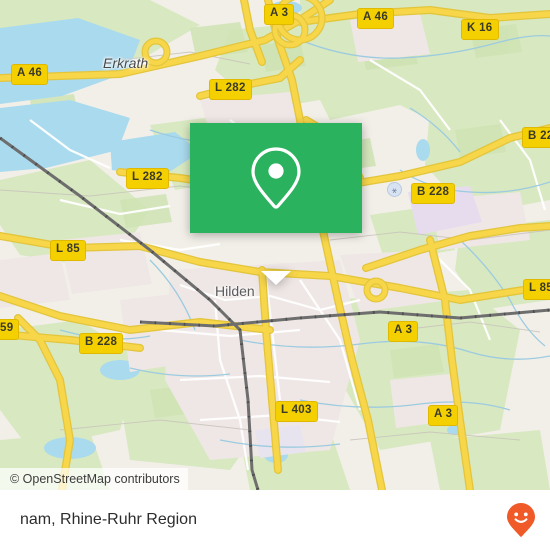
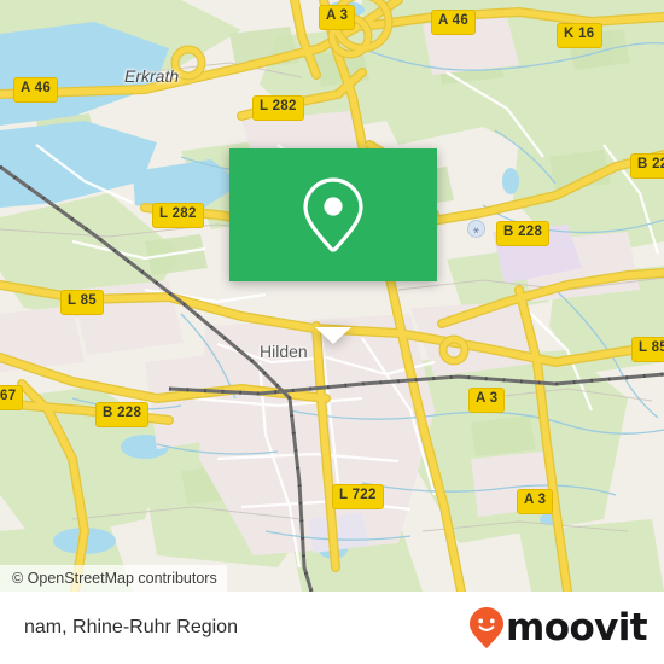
  ⚹
  Erkrath
  Hilden
  A 3
  A 46
  K 16
  A 46
  L 282
  L 282
  B 228
  L 85
- 59
+ 67
  B 228
  A 3
- L 403
+ L 722
  A 3
  © OpenStreetMap contributors
  nam, Rhine-Ruhr Region
+ moovit
